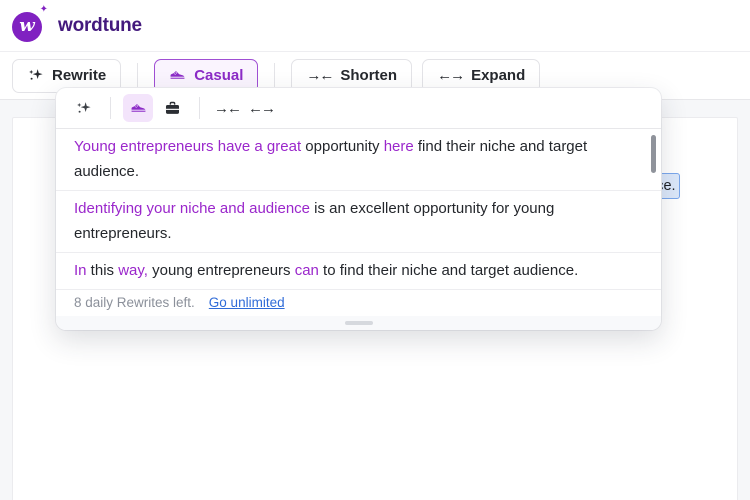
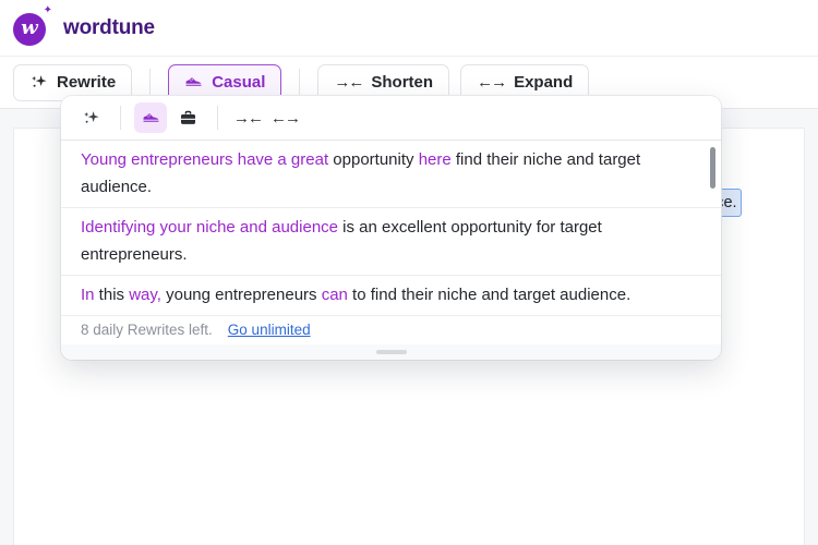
  w
  ✦
  wordtune
  Rewrite
  Casual
  →←
  Shorten
  ←→
  Expand
  →←
  ←→
  Young entrepreneurs have a great opportunity here find their niche and target audience.
- Identifying your niche and audience is an excellent opportunity for young entrepreneurs.
+ Identifying your niche and audience is an excellent opportunity for target entrepreneurs.
  In this way, young entrepreneurs can to find their niche and target audience.
  8 daily Rewrites left.
  Go unlimited
